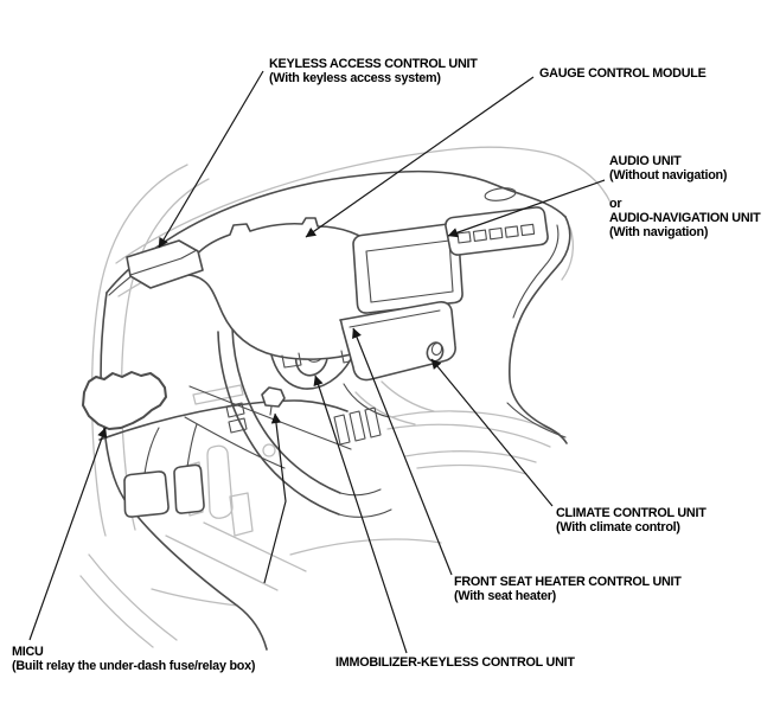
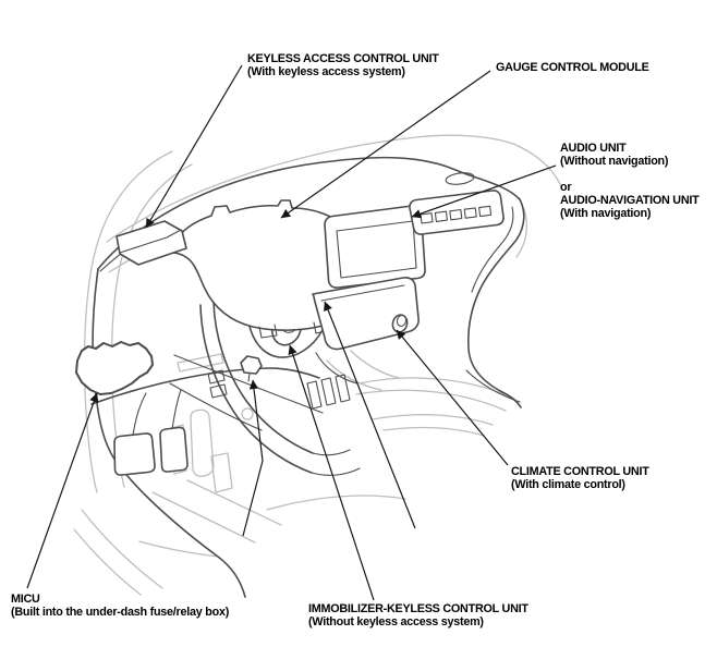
  KEYLESS ACCESS CONTROL UNIT
  (With keyless access system)
  GAUGE CONTROL MODULE
  AUDIO UNIT
  (Without navigation)
  or
  AUDIO-NAVIGATION UNIT
  (With navigation)
  CLIMATE CONTROL UNIT
  (With climate control)
- FRONT SEAT HEATER CONTROL UNIT
- (With seat heater)
  MICU
- (Built relay the under-dash fuse/relay box)
+ (Built into the under-dash fuse/relay box)
  IMMOBILIZER-KEYLESS CONTROL UNIT
+ (Without keyless access system)
